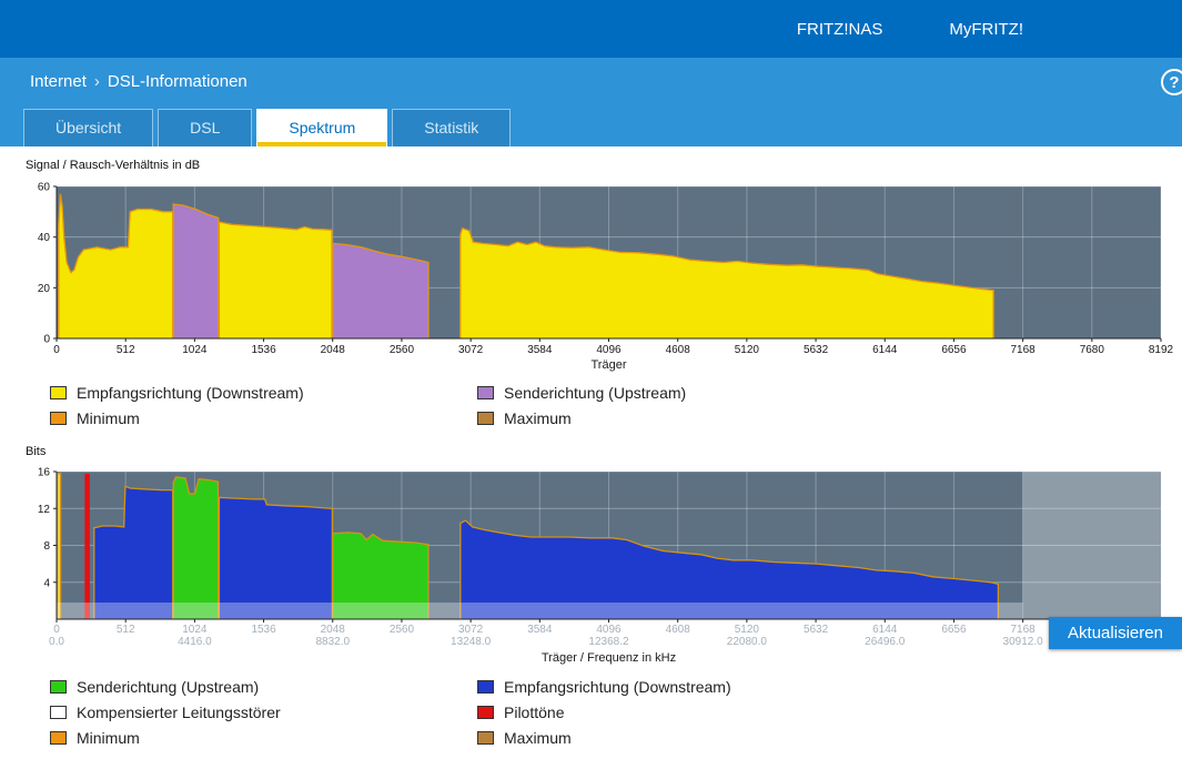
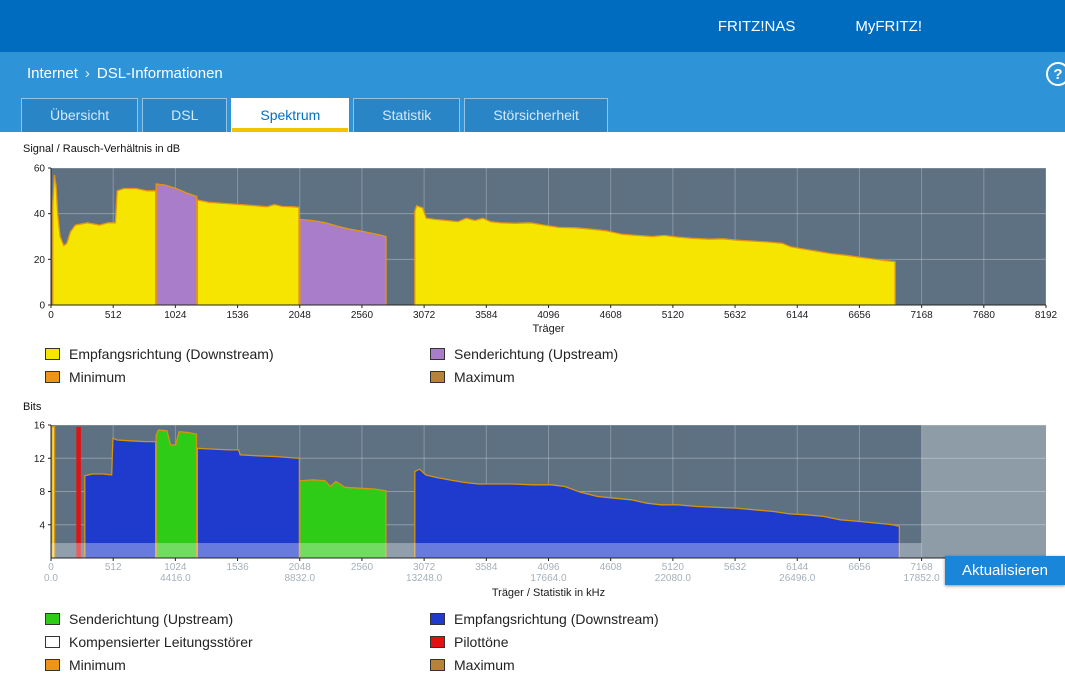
  FRITZ!NAS
  MyFRITZ!
  Internet › DSL-Informationen
  ?
  Übersicht
  DSL
  Spektrum
  Statistik
+ Störsicherheit
  Signal / Rausch-Verhältnis in dB
  0
  512
  1024
  1536
  2048
  2560
  3072
  3584
  4096
  4608
  5120
  5632
  6144
  6656
  7168
  7680
  8192
  0
  20
  40
  60
  Träger
  Empfangsrichtung (Downstream)
  Senderichtung (Upstream)
  Minimum
  Maximum
  Bits
  0
  512
  1024
  1536
  2048
  2560
  3072
  3584
  4096
  4608
  5120
  5632
  6144
  6656
  7168
  4
  8
  12
  16
  0.0
  4416.0
  8832.0
  13248.0
- 12368.2
+ 17664.0
  22080.0
  26496.0
- 30912.0
+ 17852.0
- Träger / Frequenz in kHz
+ Träger / Statistik in kHz
  Senderichtung (Upstream)
  Empfangsrichtung (Downstream)
  Kompensierter Leitungsstörer
  Pilottöne
  Minimum
  Maximum
  Aktualisieren
